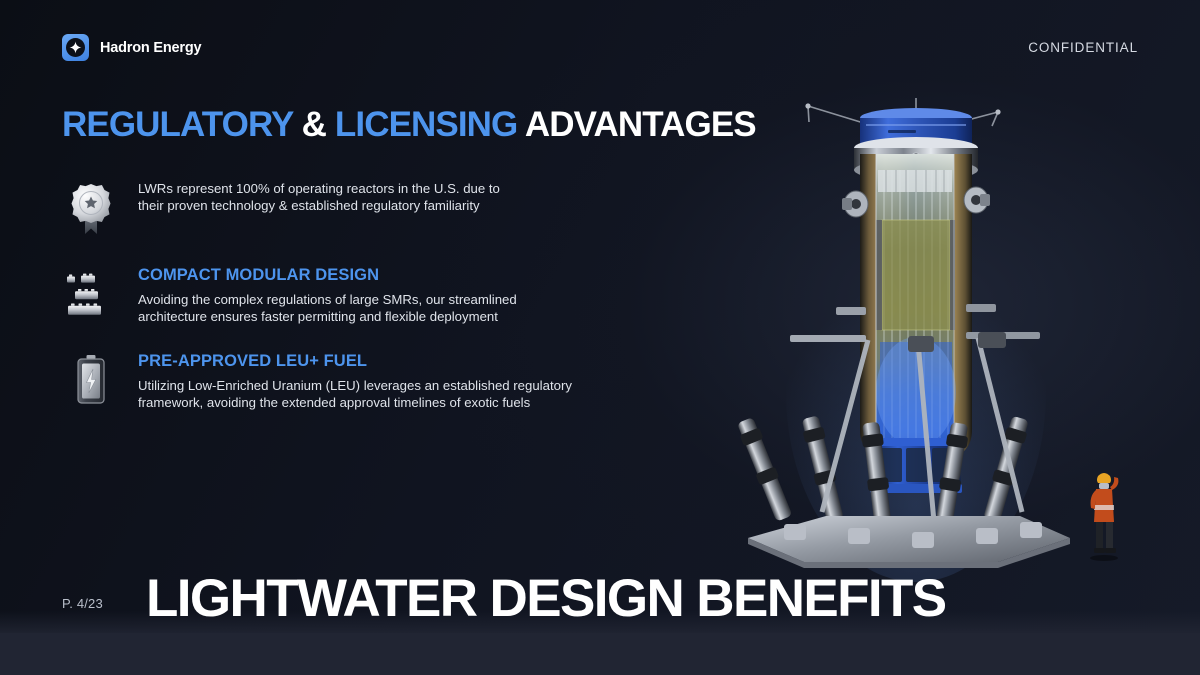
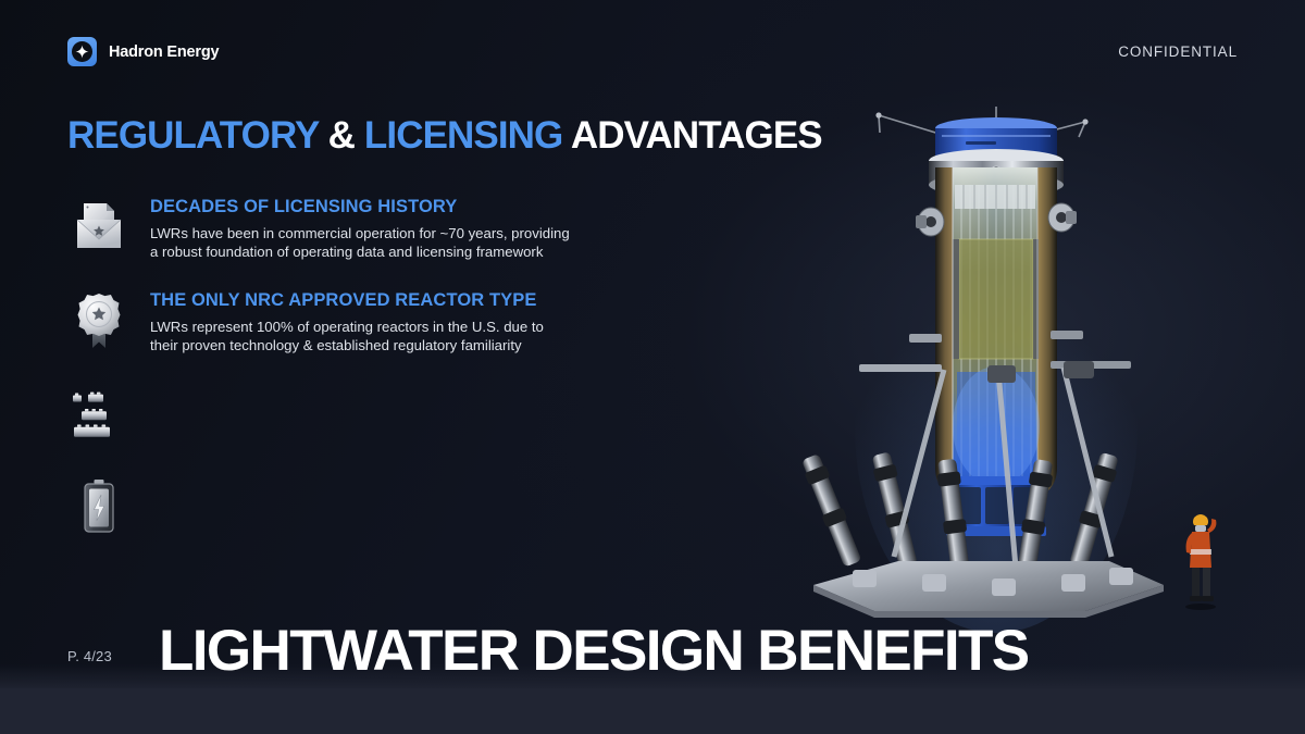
  Hadron Energy
  CONFIDENTIAL
  REGULATORY & LICENSING ADVANTAGES
+ DECADES OF LICENSING HISTORY
+ LWRs have been in commercial operation for ~70 years, providing
+ a robust foundation of operating data and licensing framework
+ THE ONLY NRC APPROVED REACTOR TYPE
  LWRs represent 100% of operating reactors in the U.S. due to
  their proven technology & established regulatory familiarity
- COMPACT MODULAR DESIGN
- Avoiding the complex regulations of large SMRs, our streamlined
- architecture ensures faster permitting and flexible deployment
- PRE-APPROVED LEU+ FUEL
- Utilizing Low-Enriched Uranium (LEU) leverages an established regulatory
- framework, avoiding the extended approval timelines of exotic fuels
  P. 4/23
  LIGHTWATER DESIGN BENEFITS
